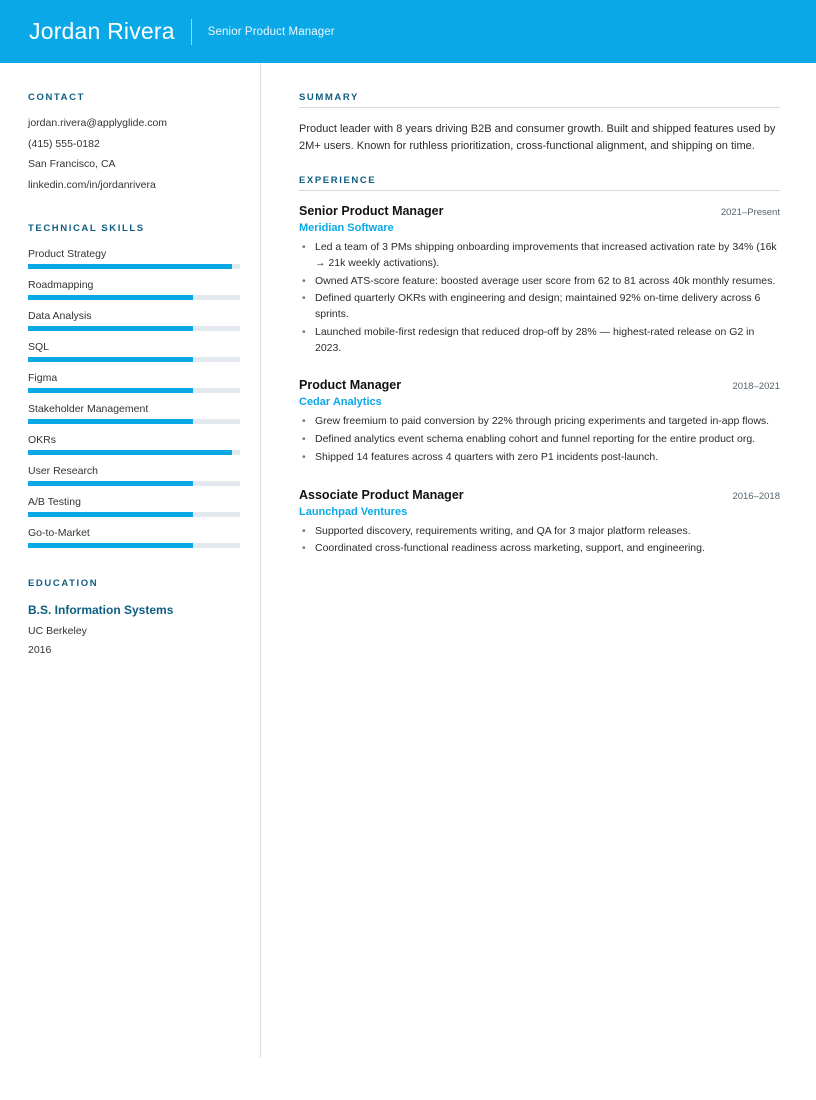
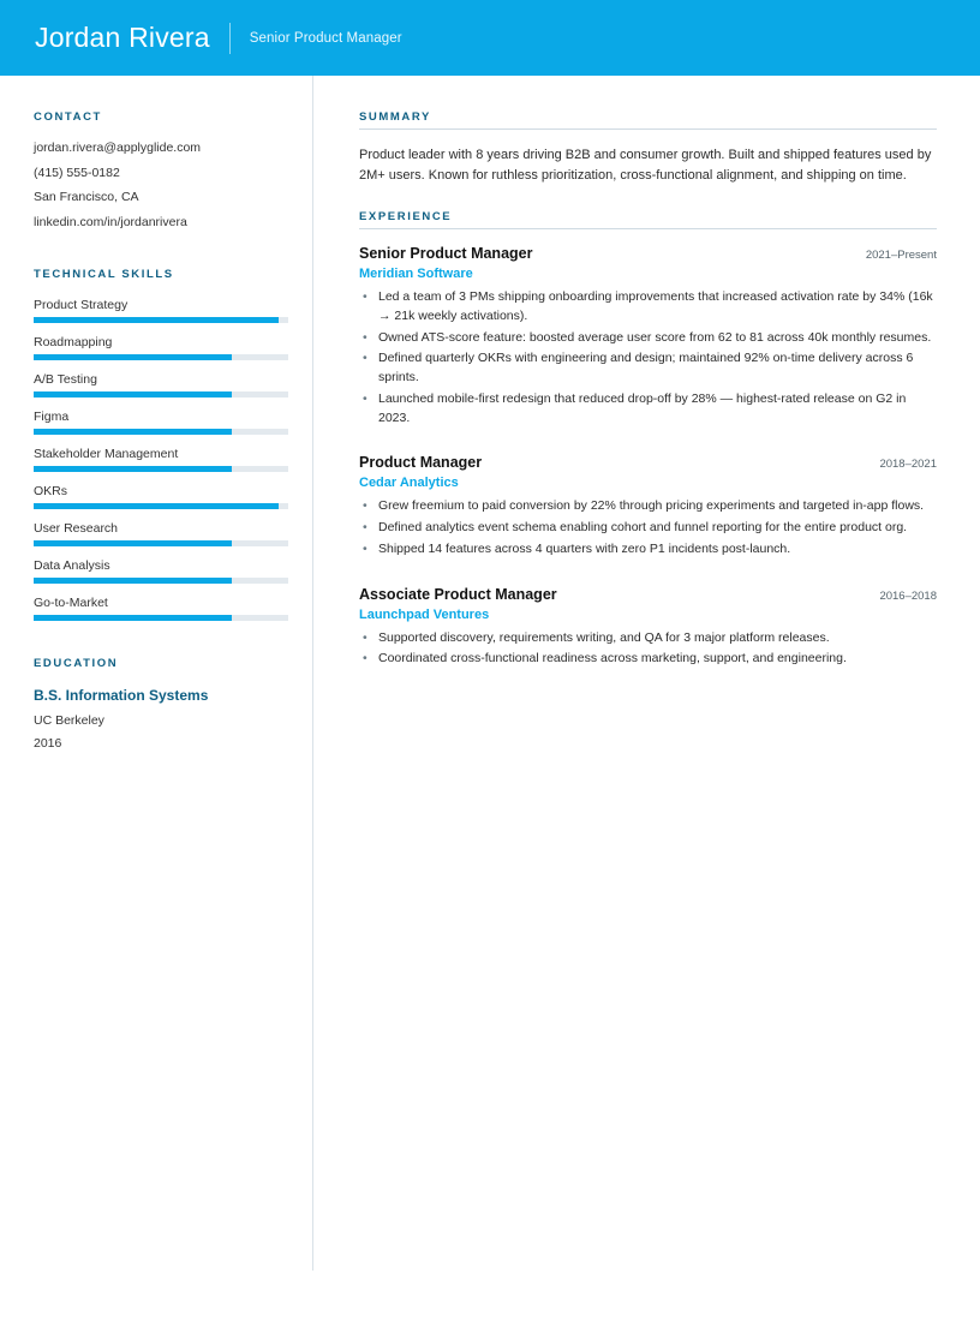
  Jordan Rivera
  Senior Product Manager
  CONTACT
  jordan.rivera@applyglide.com
  (415) 555-0182
  San Francisco, CA
  linkedin.com/in/jordanrivera
  TECHNICAL SKILLS
  Product Strategy
  Roadmapping
- Data Analysis
+ A/B Testing
- SQL
  Figma
  Stakeholder Management
  OKRs
  User Research
- A/B Testing
+ Data Analysis
  Go-to-Market
  EDUCATION
  B.S. Information Systems
  UC Berkeley
  2016
  SUMMARY
  Product leader with 8 years driving B2B and consumer growth. Built and shipped features used by 2M+ users. Known for ruthless prioritization, cross-functional alignment, and shipping on time.
  EXPERIENCE
  Senior Product Manager
  2021–Present
  Meridian Software
  Led a team of 3 PMs shipping onboarding improvements that increased activation rate by 34% (16k → 21k weekly activations).
  Owned ATS-score feature: boosted average user score from 62 to 81 across 40k monthly resumes.
  Defined quarterly OKRs with engineering and design; maintained 92% on-time delivery across 6 sprints.
  Launched mobile-first redesign that reduced drop-off by 28% — highest-rated release on G2 in 2023.
  Product Manager
  2018–2021
  Cedar Analytics
  Grew freemium to paid conversion by 22% through pricing experiments and targeted in-app flows.
  Defined analytics event schema enabling cohort and funnel reporting for the entire product org.
  Shipped 14 features across 4 quarters with zero P1 incidents post-launch.
  Associate Product Manager
  2016–2018
  Launchpad Ventures
  Supported discovery, requirements writing, and QA for 3 major platform releases.
  Coordinated cross-functional readiness across marketing, support, and engineering.
